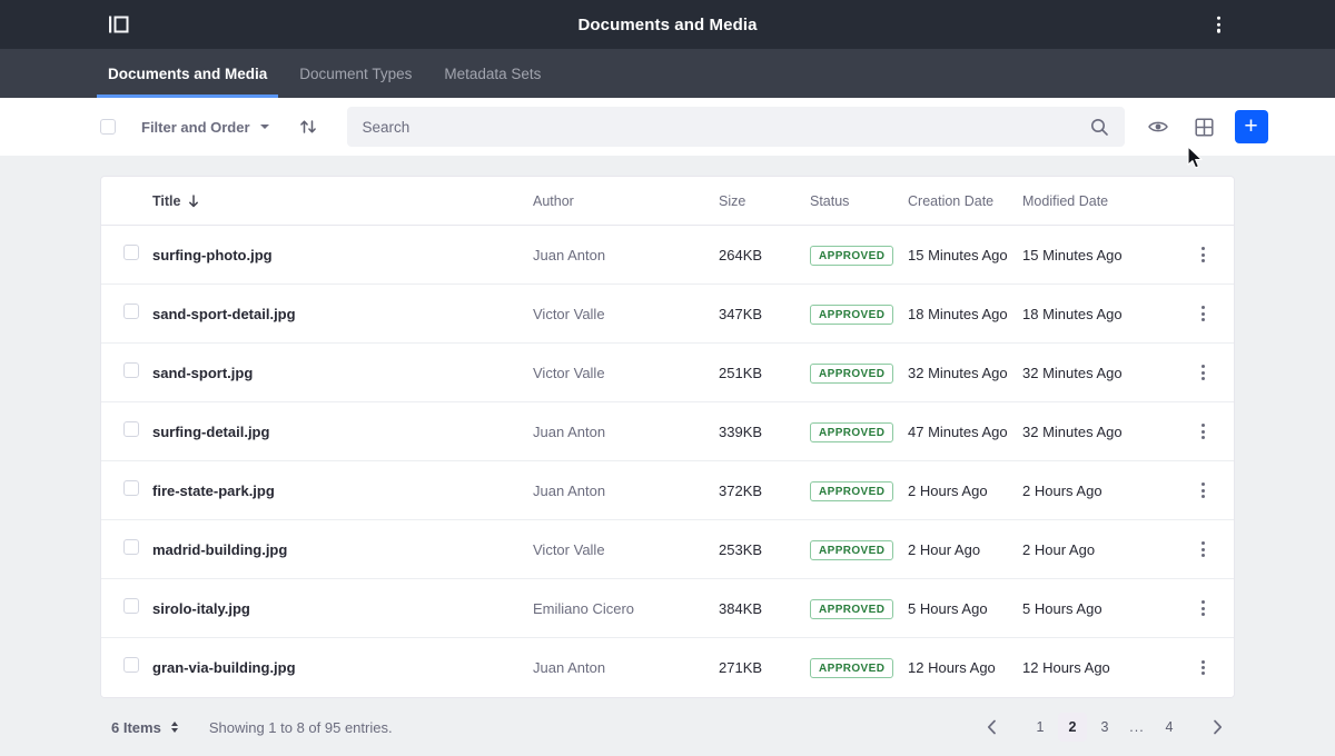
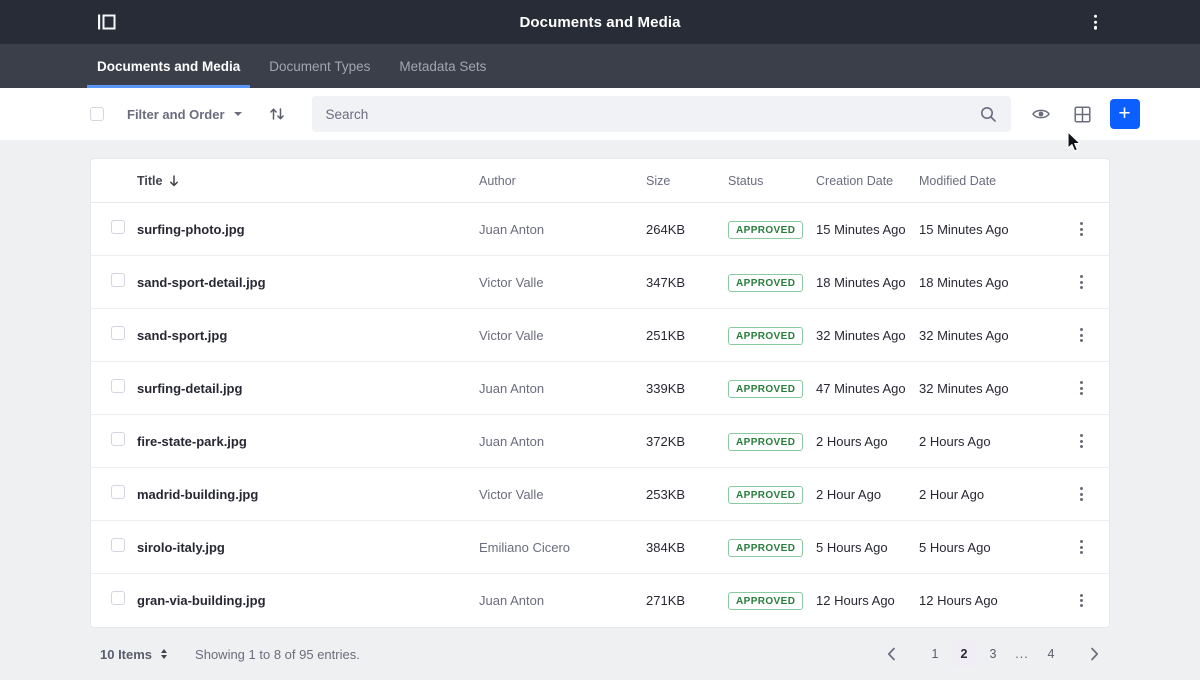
  Documents and Media
  Documents and Media
  Document Types
  Metadata Sets
  Filter and Order
  Search
  +
  Title
  Author
  Size
  Status
  Creation Date
  Modified Date
  surfing-photo.jpg
  Juan Anton
  264KB
  APPROVED
  15 Minutes Ago
  15 Minutes Ago
  sand-sport-detail.jpg
  Victor Valle
  347KB
  APPROVED
  18 Minutes Ago
  18 Minutes Ago
  sand-sport.jpg
  Victor Valle
  251KB
  APPROVED
  32 Minutes Ago
  32 Minutes Ago
  surfing-detail.jpg
  Juan Anton
  339KB
  APPROVED
  47 Minutes Ago
  32 Minutes Ago
  fire-state-park.jpg
  Juan Anton
  372KB
  APPROVED
  2 Hours Ago
  2 Hours Ago
  madrid-building.jpg
  Victor Valle
  253KB
  APPROVED
  2 Hour Ago
  2 Hour Ago
  sirolo-italy.jpg
  Emiliano Cicero
  384KB
  APPROVED
  5 Hours Ago
  5 Hours Ago
  gran-via-building.jpg
  Juan Anton
  271KB
  APPROVED
  12 Hours Ago
  12 Hours Ago
- 6 Items
+ 10 Items
  Showing 1 to 8 of 95 entries.
  1
  2
  3
  ...
  4
